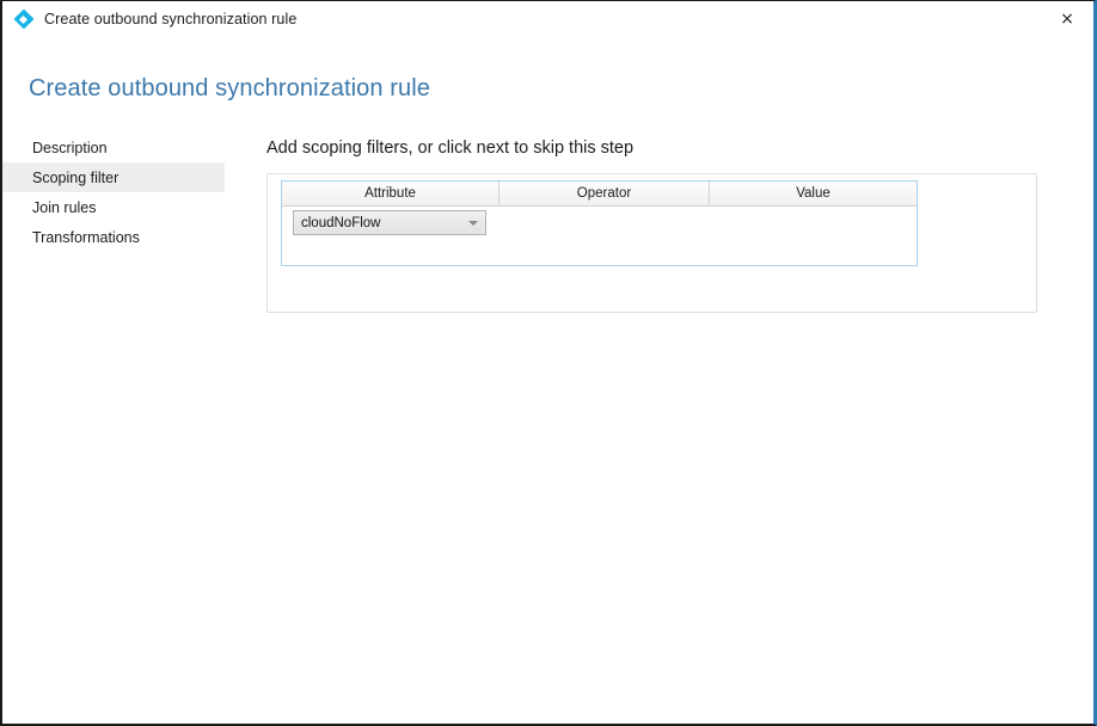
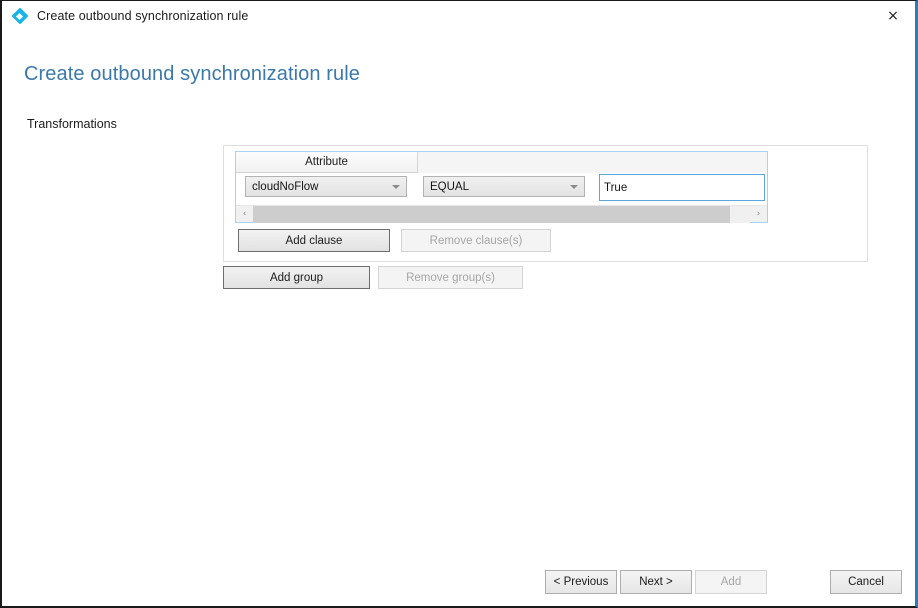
  Create outbound synchronization rule
  ×
  Create outbound synchronization rule
- Description
- Scoping filter
- Join rules
  Transformations
- Add scoping filters, or click next to skip this step
  Attribute
- Operator
- Value
  cloudNoFlow
+ EQUAL
+ True
+ ‹
+ ›
+ Add clause
+ Remove clause(s)
+ Add group
+ Remove group(s)
+ < Previous
+ Next >
+ Add
+ Cancel
